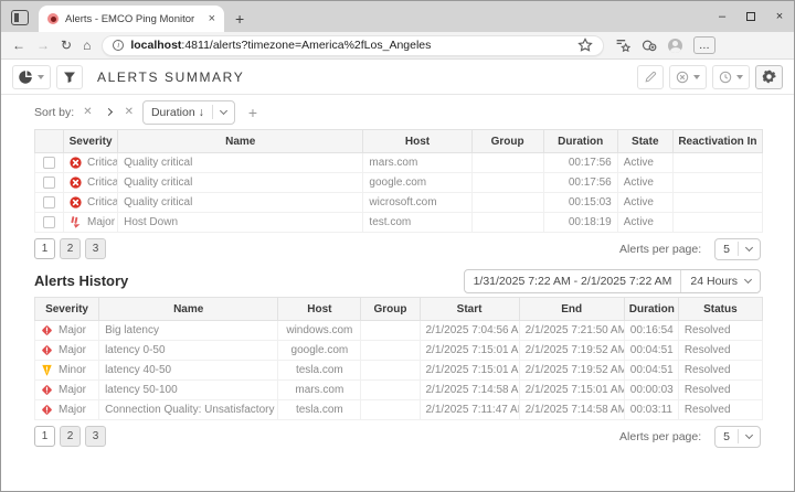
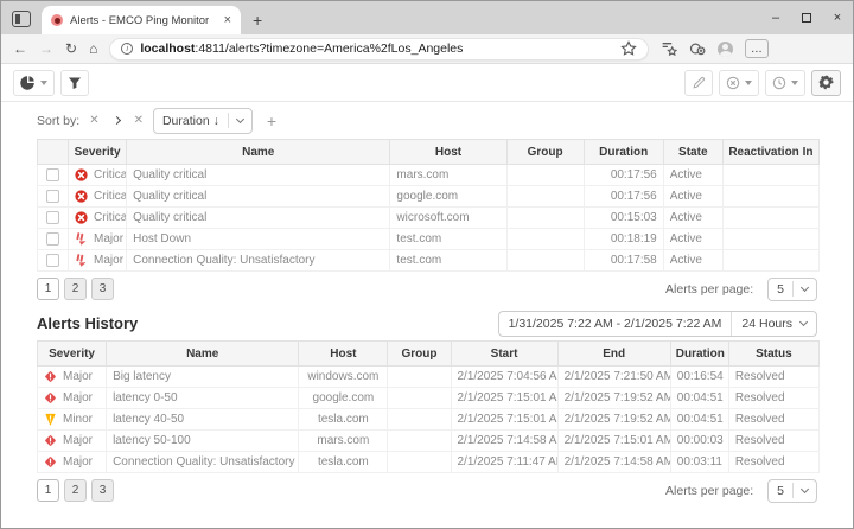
  Alerts - EMCO Ping Monitor
  ×
  +
  –
  ×
  ←
  →
  ↻
  ⌂
  localhost:4811/alerts?timezone=America%2fLos_Angeles
  …
- ALERTS SUMMARY
  Sort by:
  ✕
  ✕
  Duration ↓
  +
  	Severity	Name	Host	Group	Duration	State	Reactivation In
  	Critica	Quality critical	mars.com		00:17:56	Active
  	Critica	Quality critical	google.com		00:17:56	Active
  	Critica	Quality critical	wicrosoft.com		00:15:03	Active
  	Major	Host Down	test.com		00:18:19	Active
+ 	Major	Connection Quality: Unsatisfactory	test.com		00:17:58	Active
  1
  2
  3
  Alerts per page:
  5
  Alerts History
  1/31/2025 7:22 AM - 2/1/2025 7:22 AM
  24 Hours
  Severity	Name	Host	Group	Start	End	Duration	Status
  Major	Big latency	windows.com		2/1/2025 7:04:56 A	2/1/2025 7:21:50 AM	00:16:54	Resolved
  Major	latency 0-50	google.com		2/1/2025 7:15:01 A	2/1/2025 7:19:52 AM	00:04:51	Resolved
  Minor	latency 40-50	tesla.com		2/1/2025 7:15:01 A	2/1/2025 7:19:52 AM	00:04:51	Resolved
  Major	latency 50-100	mars.com		2/1/2025 7:14:58 A	2/1/2025 7:15:01 AM	00:00:03	Resolved
  Major	Connection Quality: Unsatisfactory	tesla.com		2/1/2025 7:11:47 A	2/1/2025 7:14:58 AM	00:03:11	Resolved
  1
  2
  3
  Alerts per page:
  5
